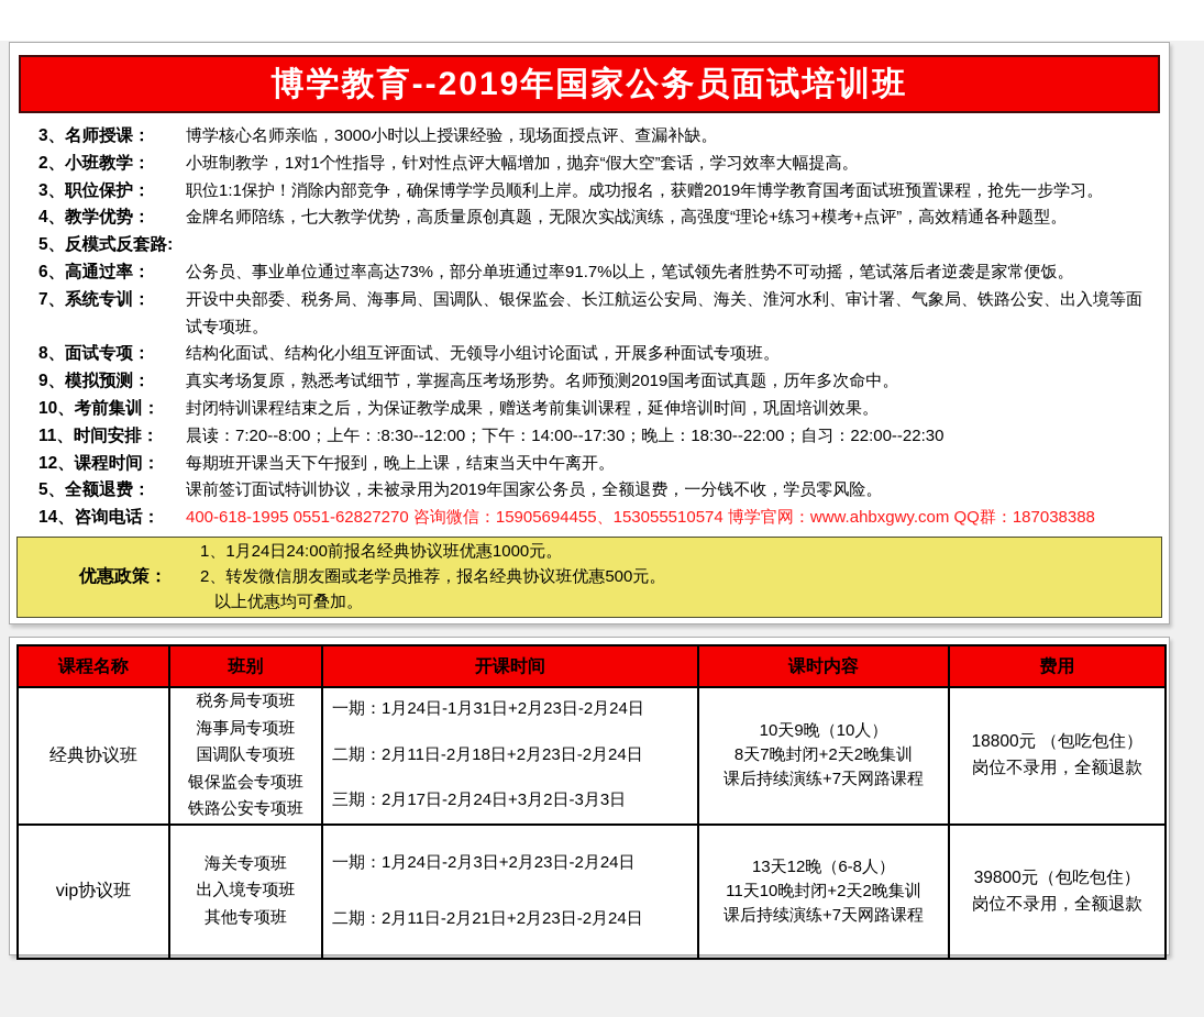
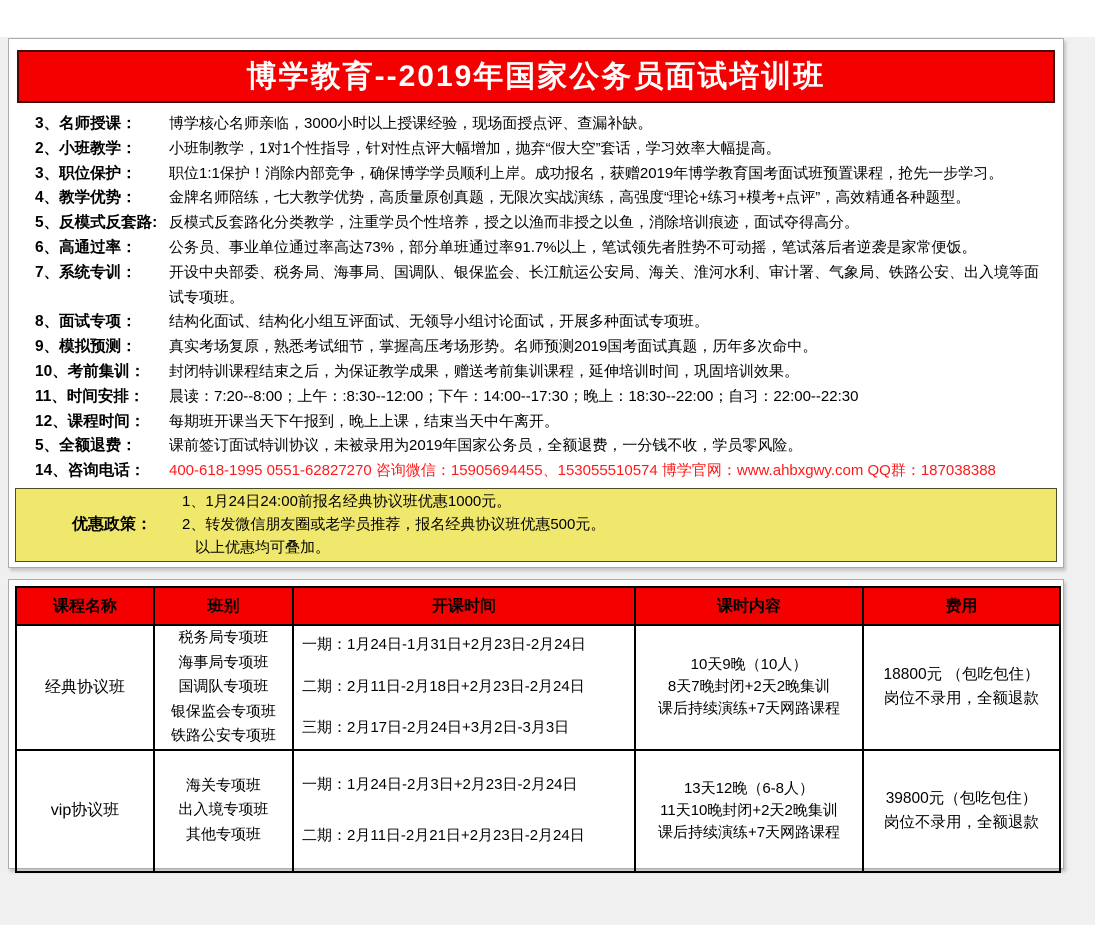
  博学教育--2019年国家公务员面试培训班
  3、名师授课：
  博学核心名师亲临，3000小时以上授课经验，现场面授点评、查漏补缺。
  2、小班教学：
  小班制教学，1对1个性指导，针对性点评大幅增加，抛弃“假大空”套话，学习效率大幅提高。
  3、职位保护：
  职位1:1保护！消除内部竞争，确保博学学员顺利上岸。成功报名，获赠2019年博学教育国考面试班预置课程，抢先一步学习。
  4、教学优势：
  金牌名师陪练，七大教学优势，高质量原创真题，无限次实战演练，高强度“理论+练习+模考+点评”，高效精通各种题型。
  5、反模式反套路:
+ 反模式反套路化分类教学，注重学员个性培养，授之以渔而非授之以鱼，消除培训痕迹，面试夺得高分。
  6、高通过率：
  公务员、事业单位通过率高达73%，部分单班通过率91.7%以上，笔试领先者胜势不可动摇，笔试落后者逆袭是家常便饭。
  7、系统专训：
  开设中央部委、税务局、海事局、国调队、银保监会、长江航运公安局、海关、淮河水利、审计署、气象局、铁路公安、出入境等面试专项班。
  8、面试专项：
  结构化面试、结构化小组互评面试、无领导小组讨论面试，开展多种面试专项班。
  9、模拟预测：
  真实考场复原，熟悉考试细节，掌握高压考场形势。名师预测2019国考面试真题，历年多次命中。
  10、考前集训：
  封闭特训课程结束之后，为保证教学成果，赠送考前集训课程，延伸培训时间，巩固培训效果。
  11、时间安排：
  晨读：7:20--8:00；上午：:8:30--12:00；下午：14:00--17:30；晚上：18:30--22:00；自习：22:00--22:30
  12、课程时间：
  每期班开课当天下午报到，晚上上课，结束当天中午离开。
  5、全额退费：
  课前签订面试特训协议，未被录用为2019年国家公务员，全额退费，一分钱不收，学员零风险。
  14、咨询电话：
  400-618-1995 0551-62827270 咨询微信：15905694455、153055510574 博学官网：www.ahbxgwy.com QQ群：187038388
  优惠政策：
  1、1月24日24:00前报名经典协议班优惠1000元。
  2、转发微信朋友圈或老学员推荐，报名经典协议班优惠500元。
  以上优惠均可叠加。
  课程名称	班别	开课时间	课时内容	费用
  经典协议班	税务局专项班 海事局专项班 国调队专项班 银保监会专项班 铁路公安专项班	一期：1月24日-1月31日+2月23日-2月24日 二期：2月11日-2月18日+2月23日-2月24日 三期：2月17日-2月24日+3月2日-3月3日	10天9晚（10人） 8天7晚封闭+2天2晚集训 课后持续演练+7天网路课程	18800元 （包吃包住） 岗位不录用，全额退款
  vip协议班	海关专项班 出入境专项班 其他专项班	一期：1月24日-2月3日+2月23日-2月24日 二期：2月11日-2月21日+2月23日-2月24日	13天12晚（6-8人） 11天10晚封闭+2天2晚集训 课后持续演练+7天网路课程	39800元（包吃包住） 岗位不录用，全额退款
